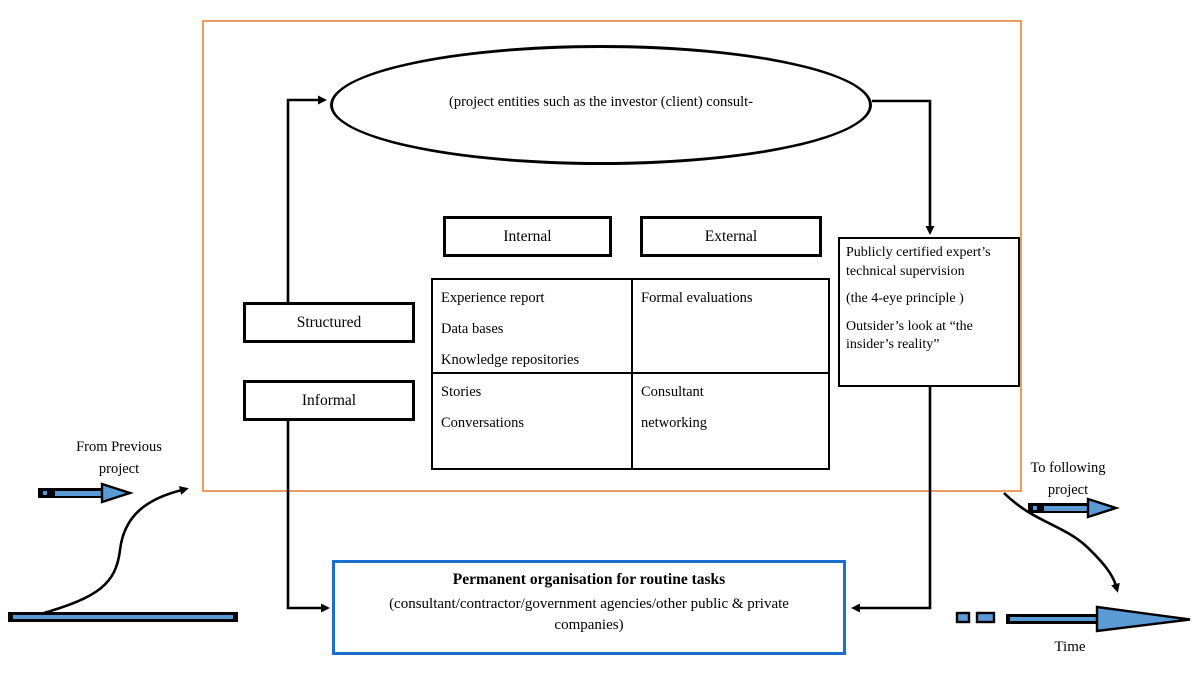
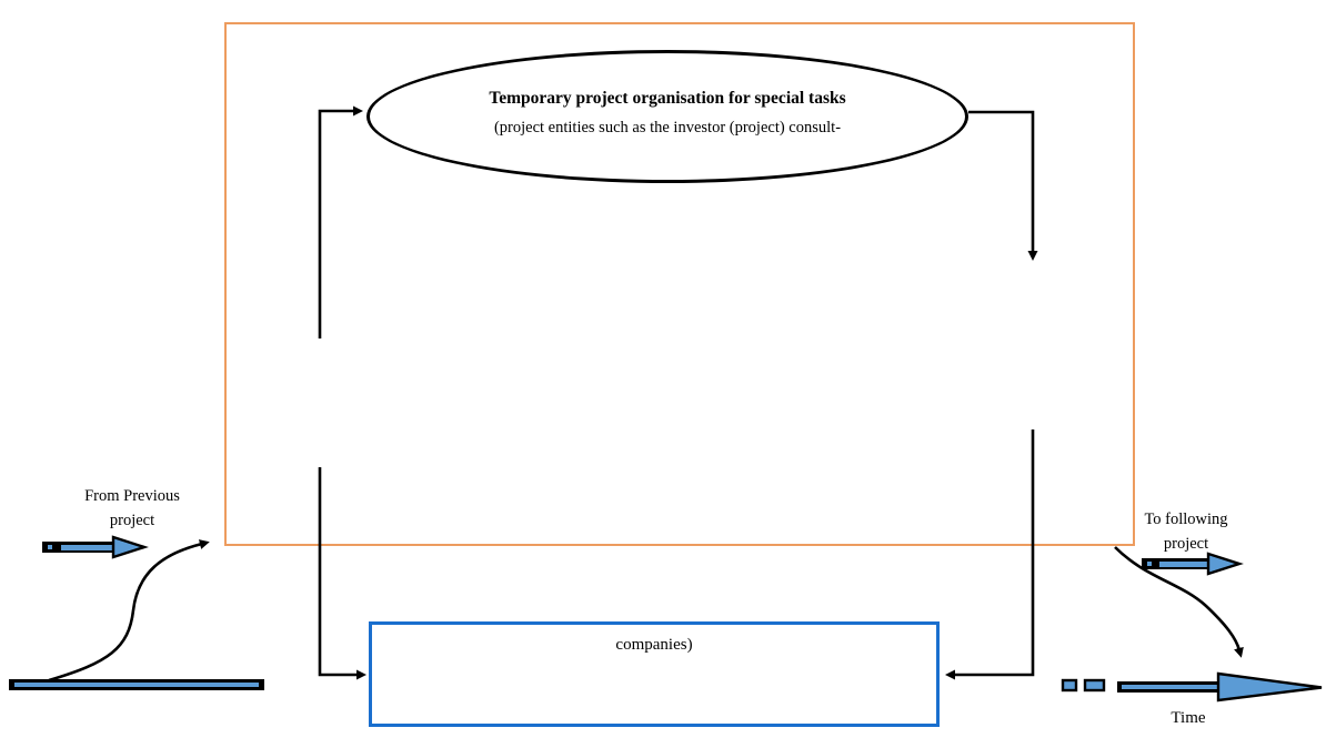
+ Temporary project organisation for special tasks
- (project entities such as the investor (client) consult-
+ (project entities such as the investor (project) consult-
- Internal
- External
- Structured
- Informal
- Experience report
- Data bases
- Knowledge repositories
- Formal evaluations
- Stories
- Conversations
- Consultant
- networking
- Publicly certified expert’s technical supervision
- (the 4-eye principle )
- Outsider’s look at “the insider’s reality”
- Permanent organisation for routine tasks
- (consultant/contractor/government agencies/other public & private
  companies)
  From Previous
  project
  To following
  project
  Time
